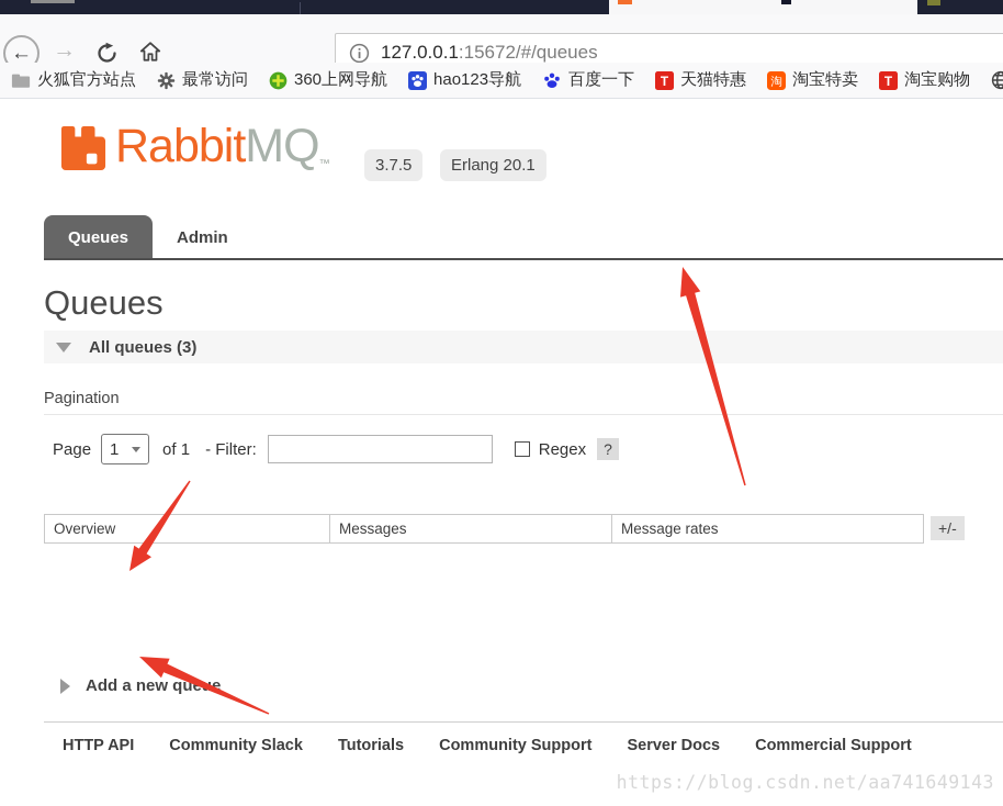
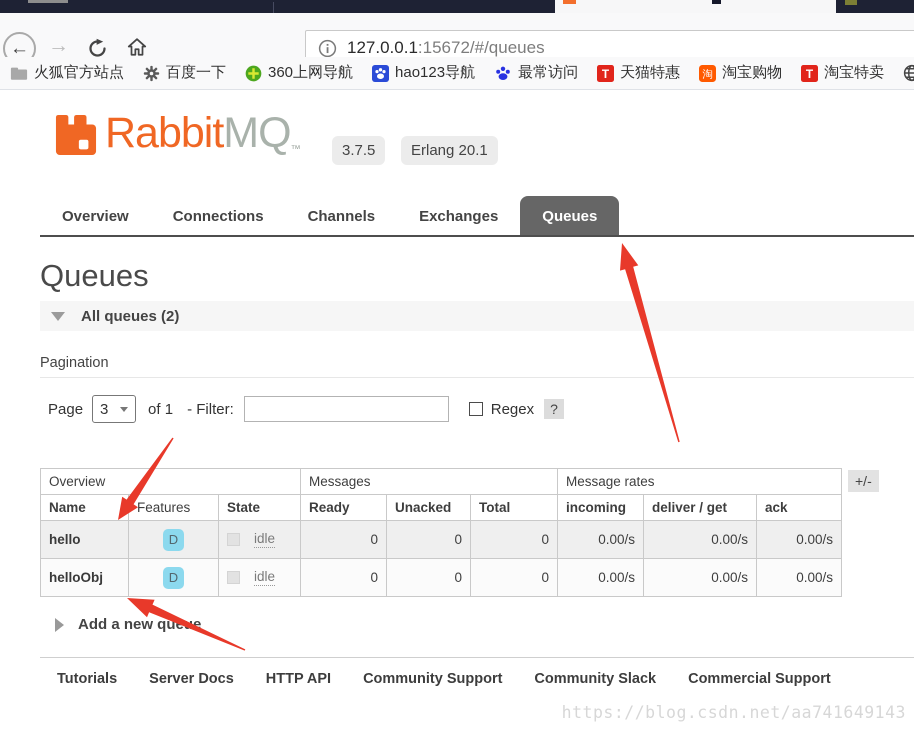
  ←
  →
  127.0.0.1
  :15672/#/queues
  火狐官方站点
- 最常访问
+ 百度一下
  360上网导航
  hao123导航
- 百度一下
+ 最常访问
  T
  天猫特惠
  淘
- 淘宝特卖
+ 淘宝购物
  T
- 淘宝购物
+ 淘宝特卖
  Rabbit
  MQ
  ™
  3.7.5
  Erlang 20.1
+ Overview
+ Connections
+ Channels
+ Exchanges
  Queues
- Admin
  Queues
- All queues (3)
+ All queues (2)
  Pagination
  Page
- 1
+ 3
  of 1
  - Filter:
  Regex
  ?
  Overview	Messages	Message rates
+ Name	Features	State	Ready	Unacked	Total	incoming	deliver / get	ack
+ hello	D	idle	0	0	0	0.00/s	0.00/s	0.00/s
+ helloObj	D	idle	0	0	0	0.00/s	0.00/s	0.00/s
  +/-
  Add a new que
- HTTP API
+ Tutorials
- Community Slack
+ Server Docs
- Tutorials
+ HTTP API
  Community Support
- Server Docs
+ Community Slack
  Commercial Support
  https://blog.csdn.net/aa741649143
